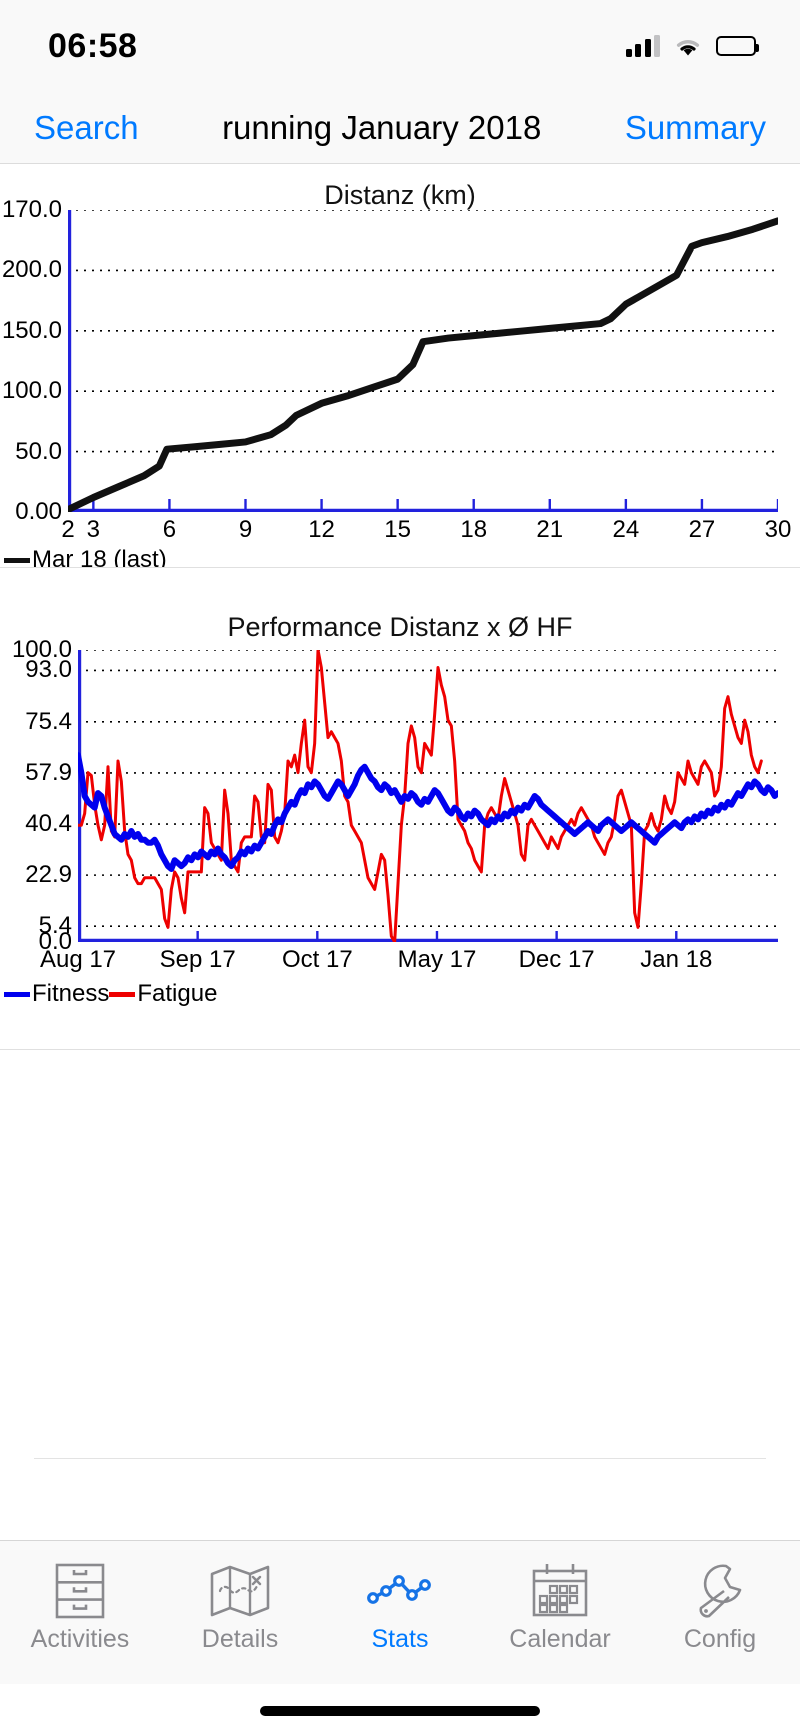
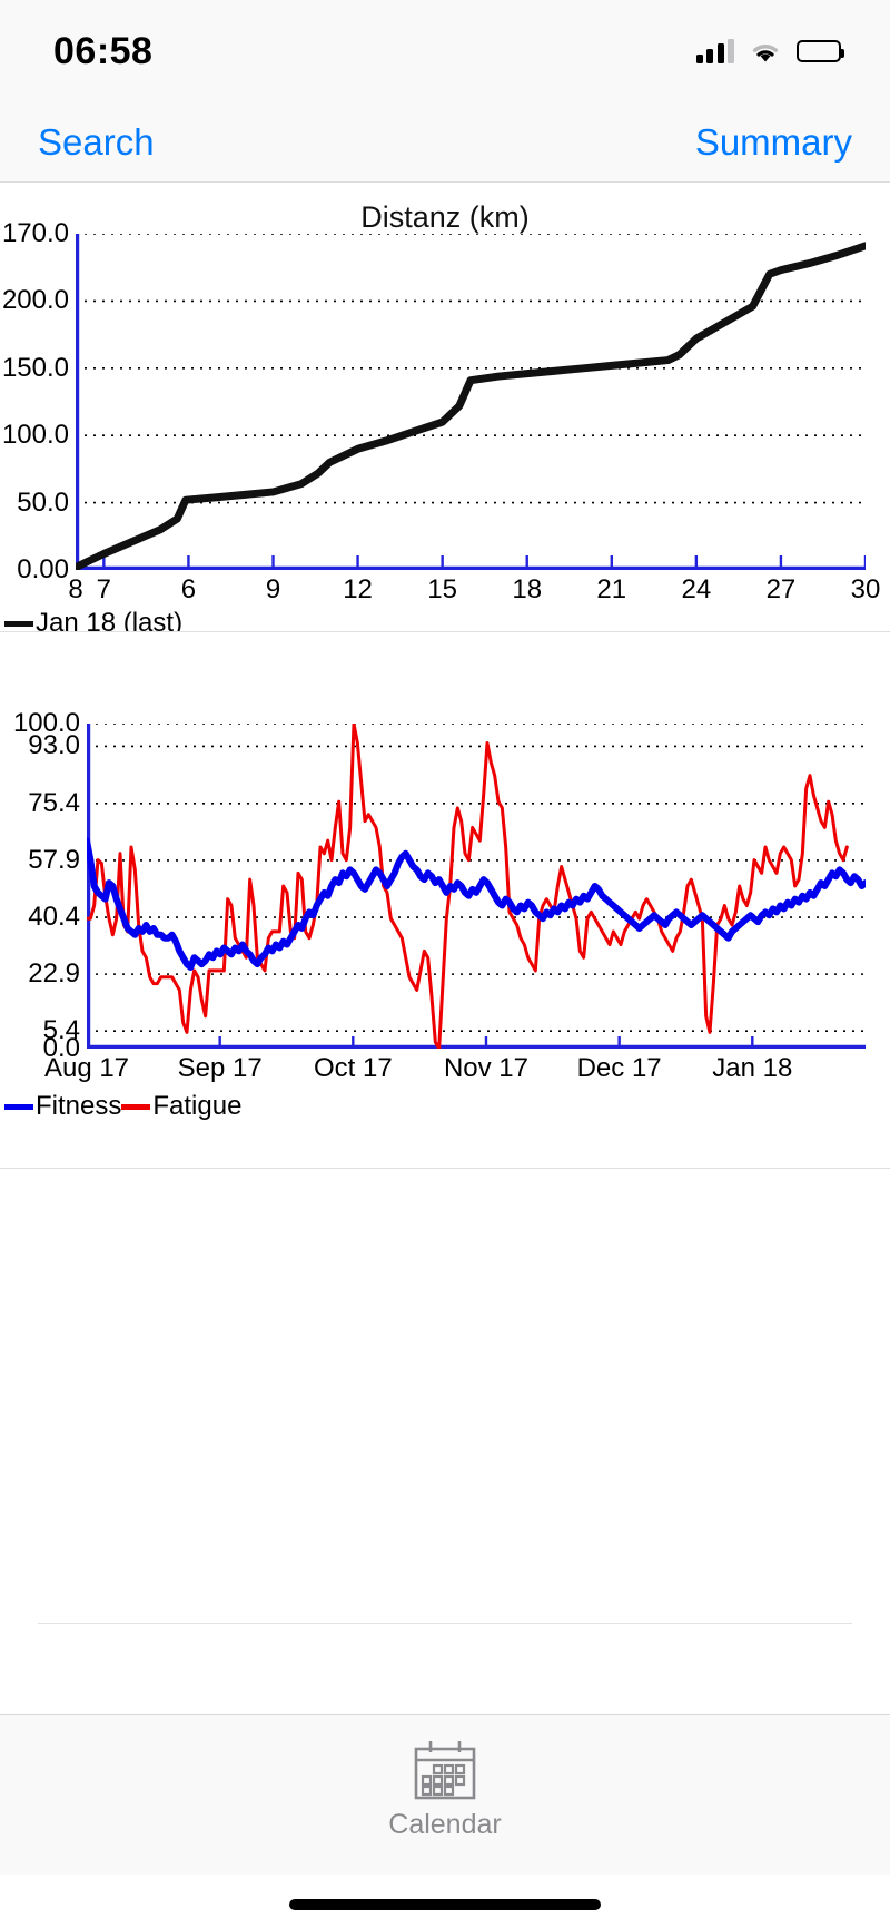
  06:58
  Search
- running January 2018
  Summary
  Distanz (km)
  0.00
  50.0
  100.0
  150.0
  200.0
  170.0
- 2
+ 8
- 3
+ 7
  6
  9
  12
  15
  18
  21
  24
  27
  30
- Mar 18 (last)
+ Jan 18 (last)
- Performance Distanz x Ø HF
  0.0
  5.4
  22.9
  40.4
  57.9
  75.4
  93.0
  100.0
  Aug 17
  Sep 17
  Oct 17
- May 17
+ Nov 17
  Dec 17
  Jan 18
  Fitness
  Fatigue
- Activities
- Details
- Stats
  Calendar
- Config
